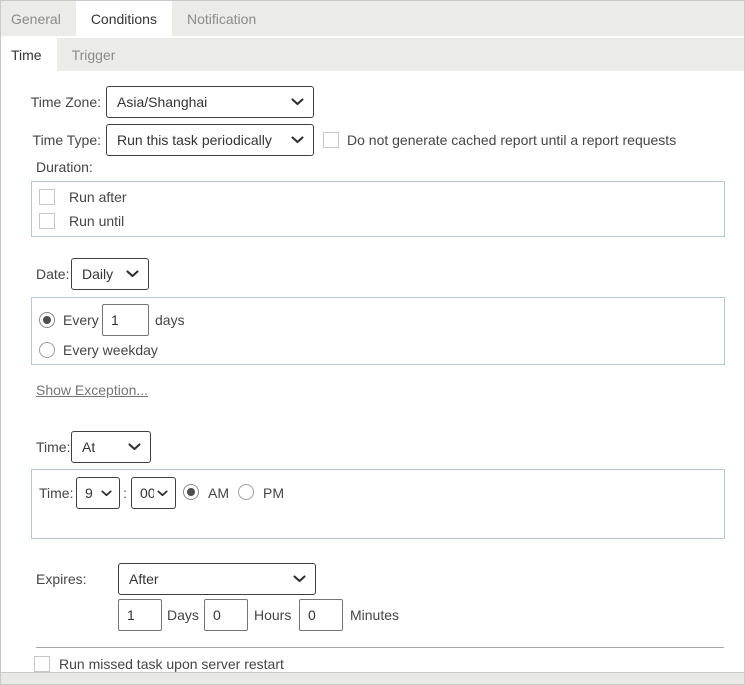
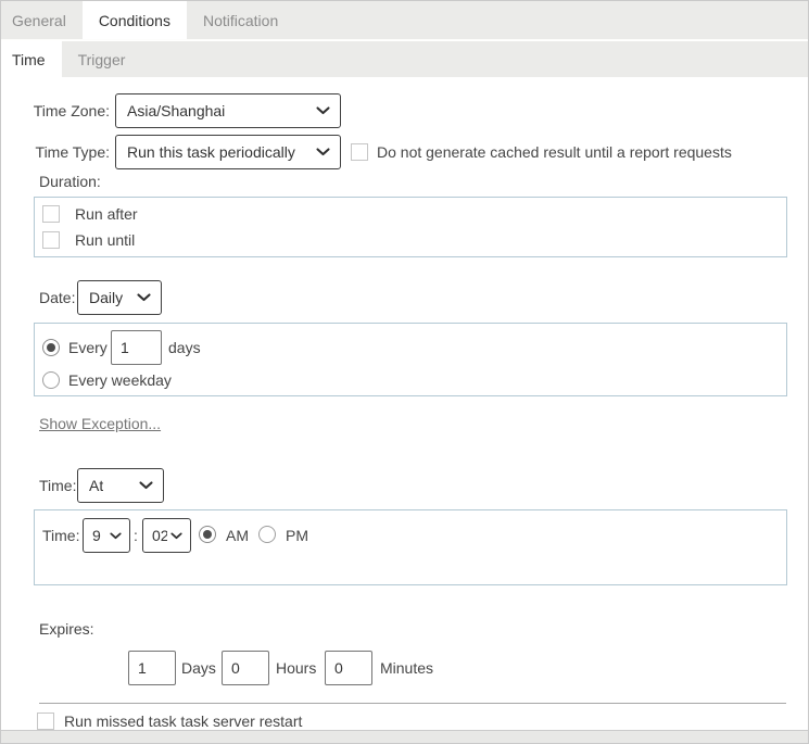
  General
  Conditions
  Notification
  Time
  Trigger
  Time Zone:
  Asia/Shanghai
  Time Type:
  Run this task periodically
- Do not generate cached report until a report requests
+ Do not generate cached result until a report requests
  Duration:
  Run after
  Run until
  Date:
  Daily
  Every
  1
  days
  Every weekday
  Show Exception...
  Time:
  At
  Time:
  9
  :
- 00
+ 02
  AM
  PM
  Expires:
- After
  1
  Days
  0
  Hours
  0
  Minutes
- Run missed task upon server restart
+ Run missed task task server restart
